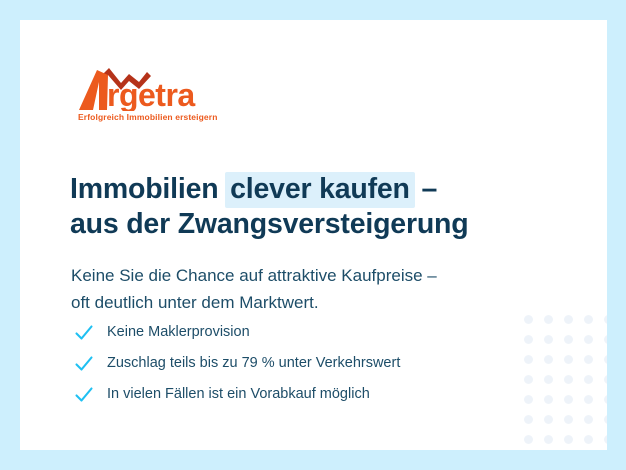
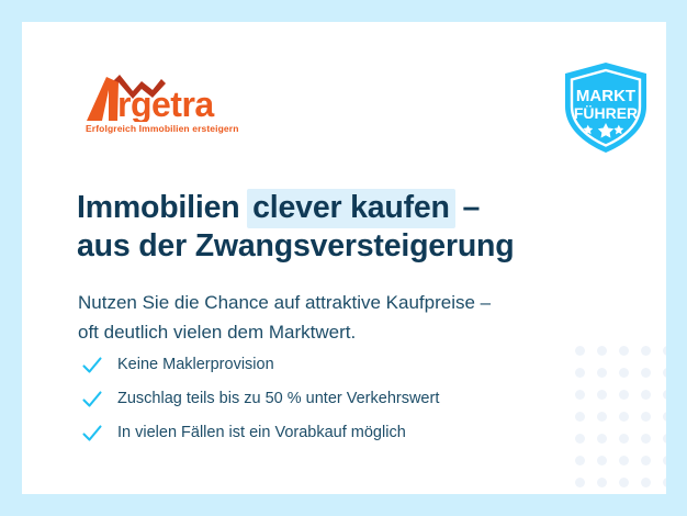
  rgetra
  Erfolgreich Immobilien ersteigern
+ MARKT
+ FÜHRER
  Immobilien clever kaufen –
  aus der Zwangsversteigerung
- Keine Sie die Chance auf attraktive Kaufpreise –
+ Nutzen Sie die Chance auf attraktive Kaufpreise –
- oft deutlich unter dem Marktwert.
+ oft deutlich vielen dem Marktwert.
  Keine Maklerprovision
- Zuschlag teils bis zu 79 % unter Verkehrswert
+ Zuschlag teils bis zu 50 % unter Verkehrswert
  In vielen Fällen ist ein Vorabkauf möglich
